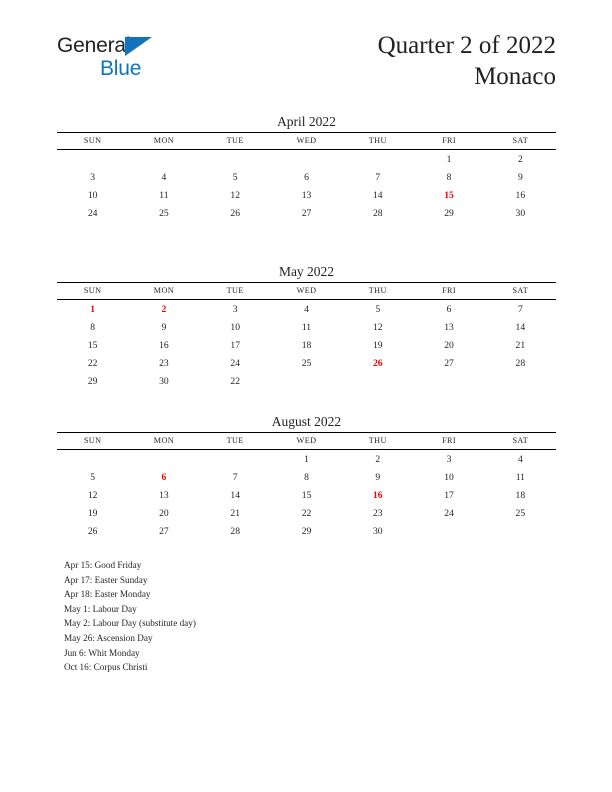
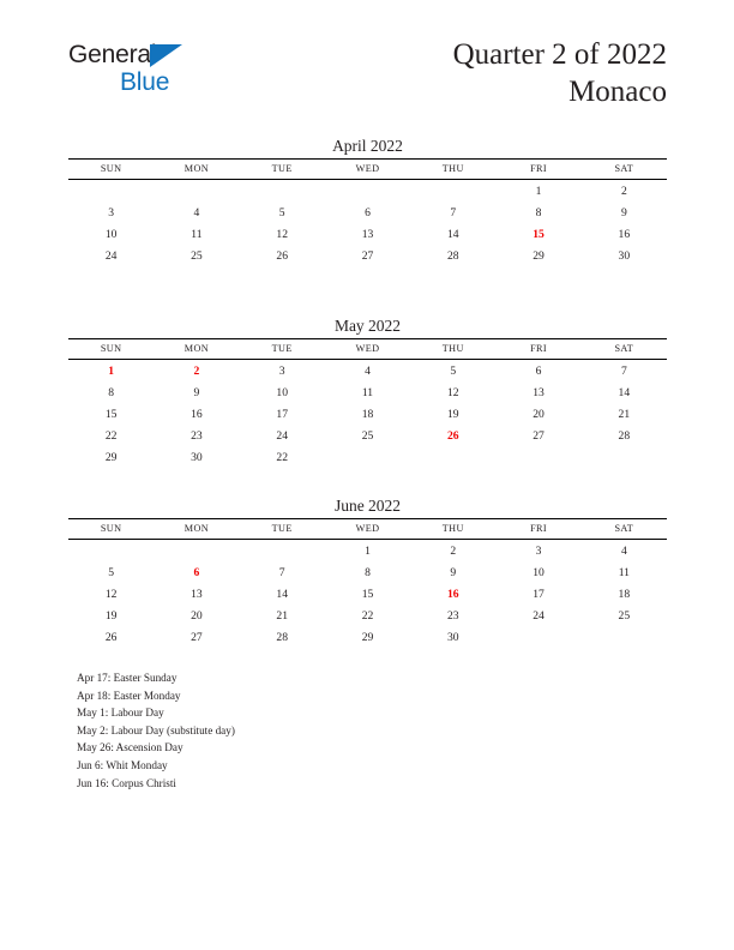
  General
  Blue
  Quarter 2 of 2022
  Monaco
  April 2022
  SUN	MON	TUE	WED	THU	FRI	SAT
  					1	2
  3	4	5	6	7	8	9
  10	11	12	13	14	15	16
  24	25	26	27	28	29	30
  May 2022
  SUN	MON	TUE	WED	THU	FRI	SAT
  1	2	3	4	5	6	7
  8	9	10	11	12	13	14
  15	16	17	18	19	20	21
  22	23	24	25	26	27	28
  29	30	22
- August 2022
+ June 2022
  SUN	MON	TUE	WED	THU	FRI	SAT
  			1	2	3	4
  5	6	7	8	9	10	11
  12	13	14	15	16	17	18
  19	20	21	22	23	24	25
  26	27	28	29	30
- Apr 15: Good Friday
  Apr 17: Easter Sunday
  Apr 18: Easter Monday
  May 1: Labour Day
  May 2: Labour Day (substitute day)
  May 26: Ascension Day
  Jun 6: Whit Monday
- Oct 16: Corpus Christi
+ Jun 16: Corpus Christi
